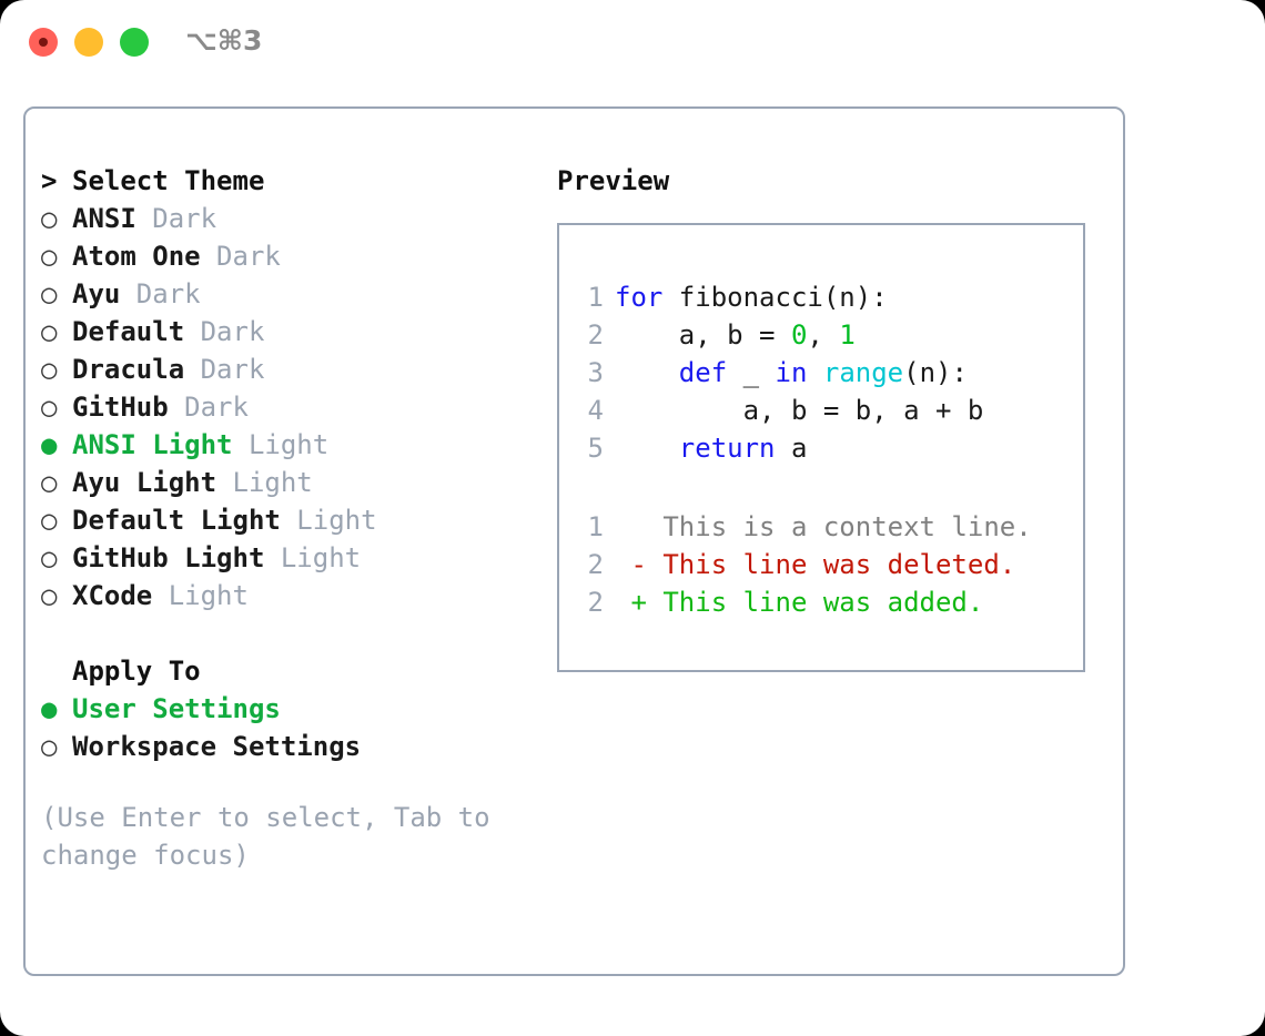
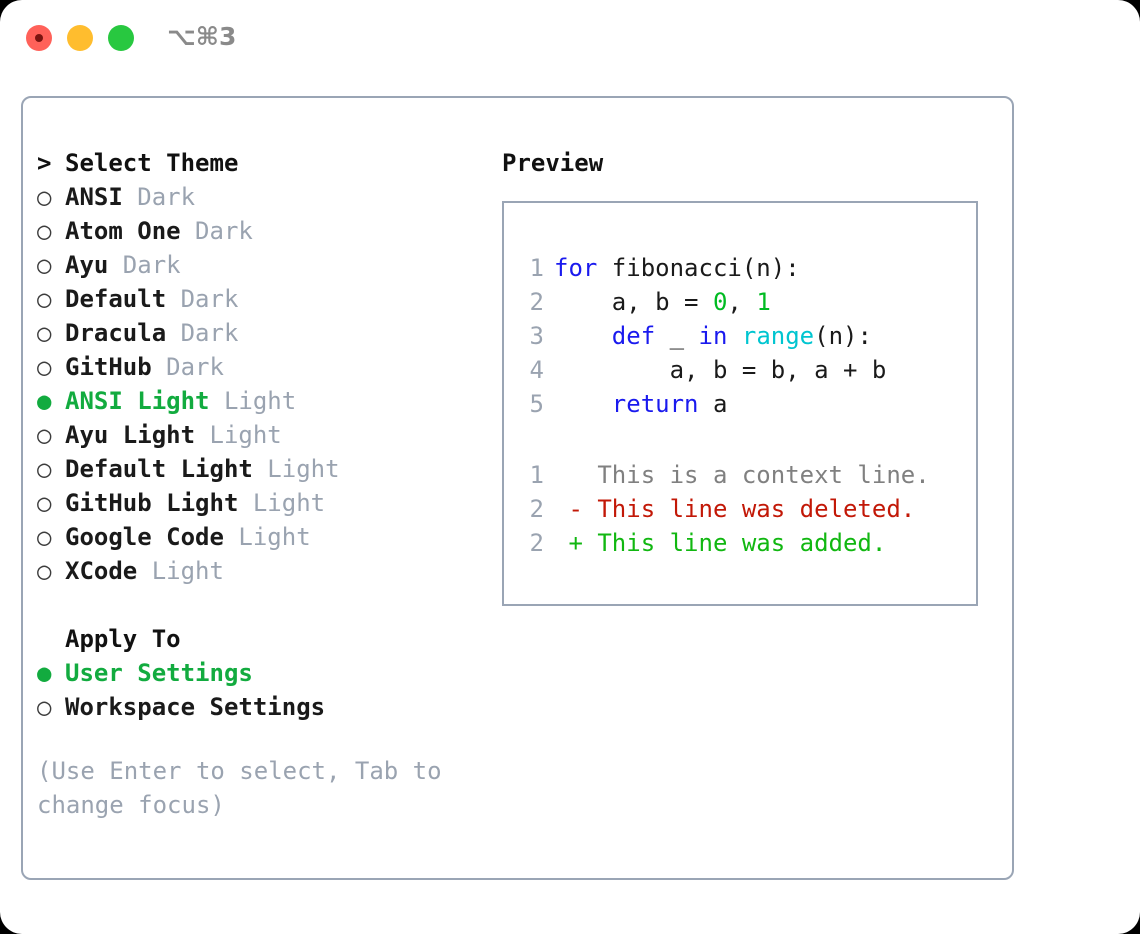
  ⌥⌘3
  > Select Theme
  ○ ANSI Dark
  ○ Atom One Dark
  ○ Ayu Dark
  ○ Default Dark
  ○ Dracula Dark
  ○ GitHub Dark
  ● ANSI Light Light
  ○ Ayu Light Light
  ○ Default Light Light
  ○ GitHub Light Light
+ ○ Google Code Light
  ○ XCode Light
  Apply To
  ● User Settings
  ○ Workspace Settings
  (Use Enter to select, Tab to change focus)
  Preview
  1 for fibonacci(n):
  2 a, b = 0, 1
  3 def _ in range(n):
  4 a, b = b, a + b
  5 return a
  1 This is a context line.
  2 - This line was deleted.
  2 + This line was added.
